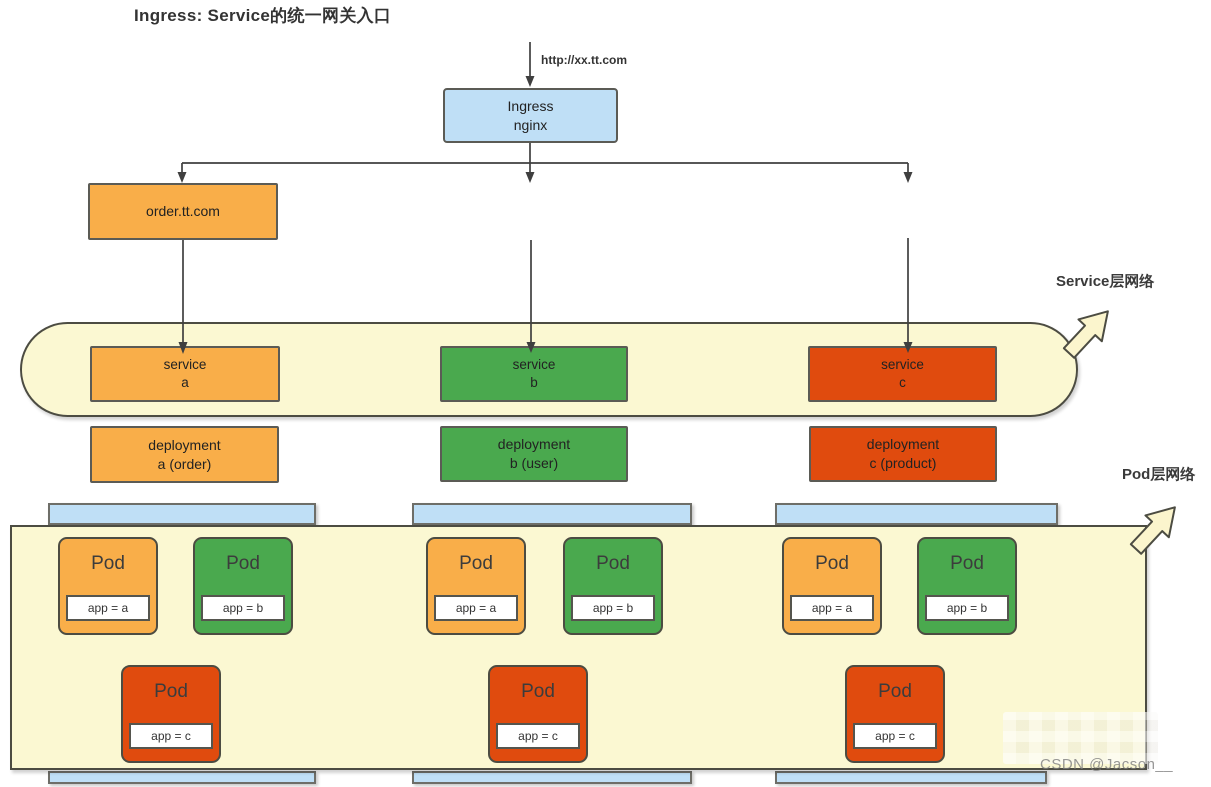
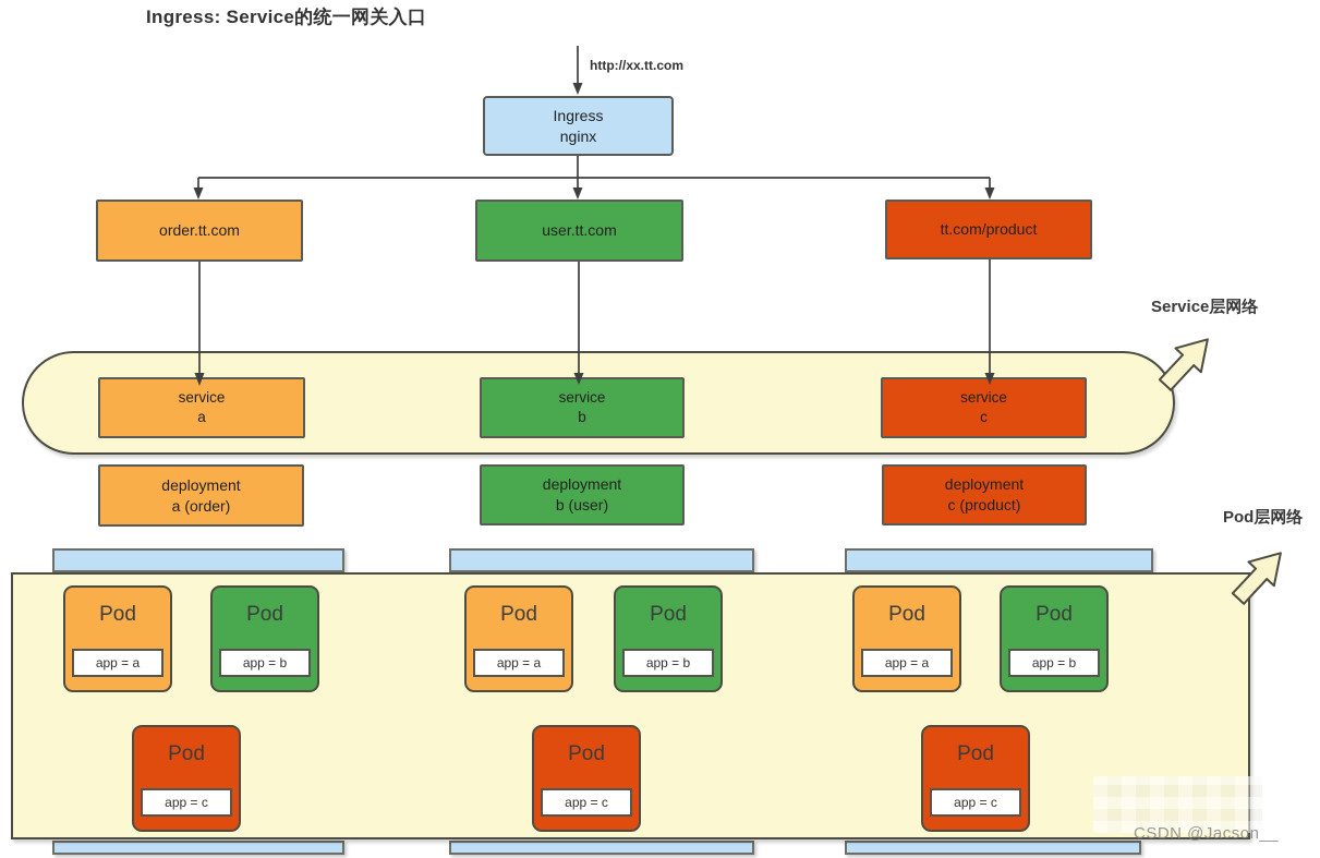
  Ingress: Service的统一网关入口
  http://xx.tt.com
  Service层网络
  Pod层网络
  Ingress
  nginx
  order.tt.com
+ user.tt.com
+ tt.com/product
  service
  a
  service
  b
  service
  c
  deployment
  a (order)
  deployment
  b (user)
  deployment
  c (product)
  Pod
  app = a
  Pod
  app = b
  Pod
  app = c
  Pod
  app = a
  Pod
  app = b
  Pod
  app = c
  Pod
  app = a
  Pod
  app = b
  Pod
  app = c
  CSDN @Jacson__
